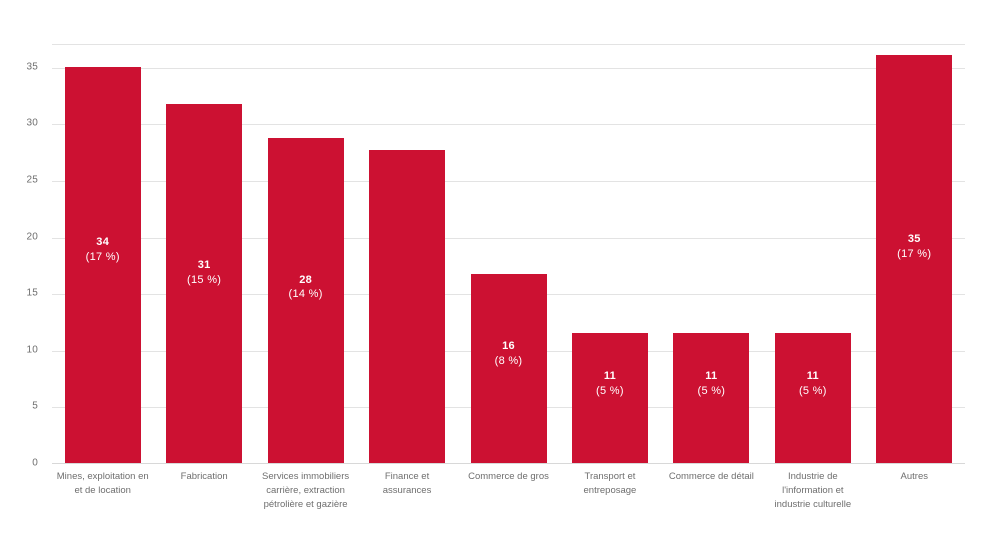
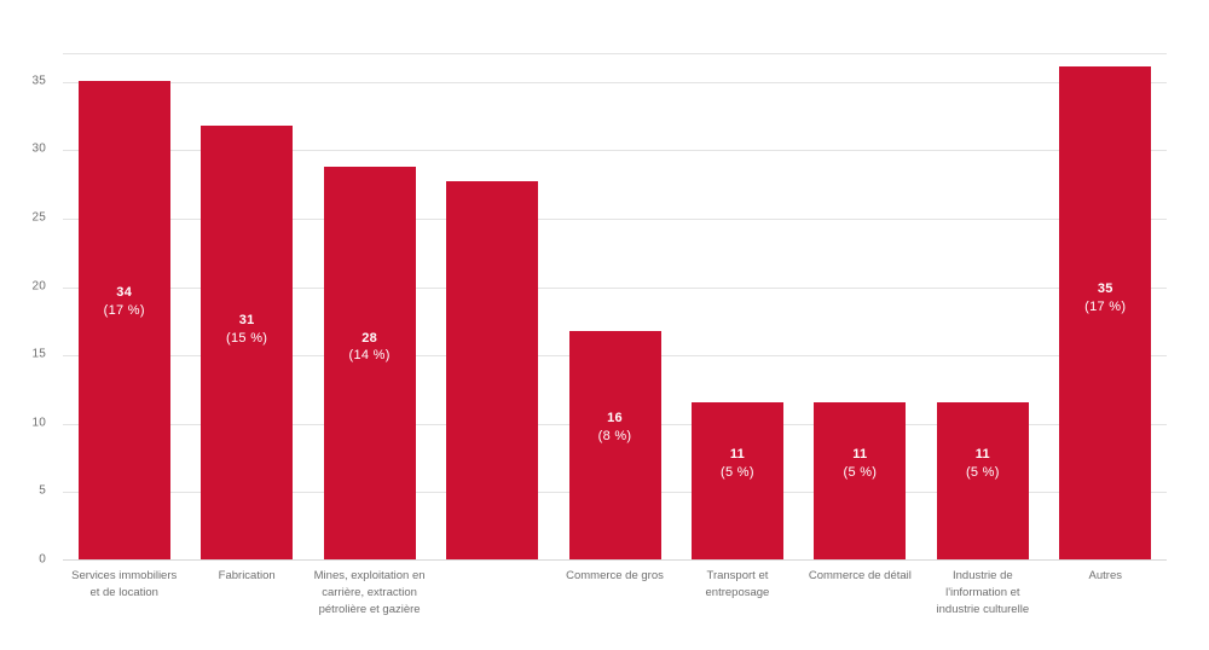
  0
  5
  10
  15
  20
  25
  30
  35
  34
  (17 %)
  31
  (15 %)
  28
  (14 %)
  16
  (8 %)
  11
  (5 %)
  11
  (5 %)
  11
  (5 %)
  35
  (17 %)
- Mines, exploitation en
+ Services immobiliers
  et de location
  Fabrication
- Services immobiliers
+ Mines, exploitation en
  carrière, extraction
  pétrolière et gazière
- Finance et
- assurances
  Commerce de gros
  Transport et
  entreposage
  Commerce de détail
  Industrie de
  l'information et
  industrie culturelle
  Autres
